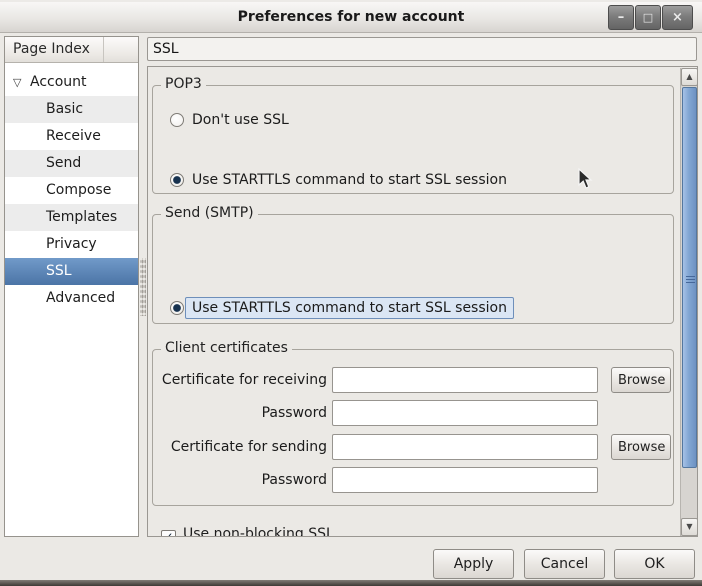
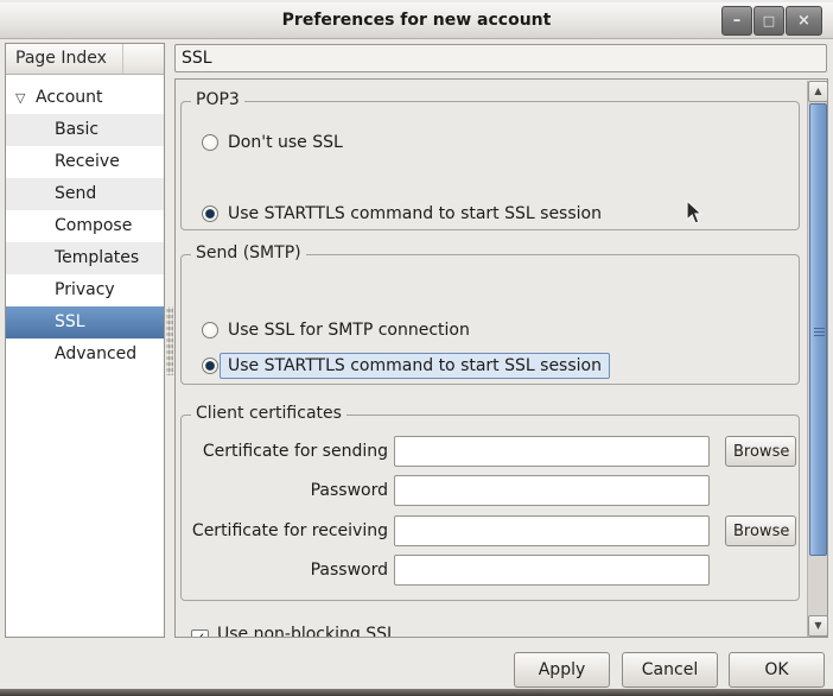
  Preferences for new account
  –
  □
  ×
  Page Index
  ▽
  Account
  Basic
  Receive
  Send
  Compose
  Templates
  Privacy
  SSL
  Advanced
  SSL
  POP3
  Don't use SSL
  Use STARTTLS command to start SSL session
  Send (SMTP)
+ Use SSL for SMTP connection
  Use STARTTLS command to start SSL session
  Client certificates
- Certificate for receiving
+ Certificate for sending
  Browse
  Password
- Certificate for sending
+ Certificate for receiving
  Browse
  Password
  Use non-blocking SSL
  ▲
  ▼
  Apply
  Cancel
  OK
